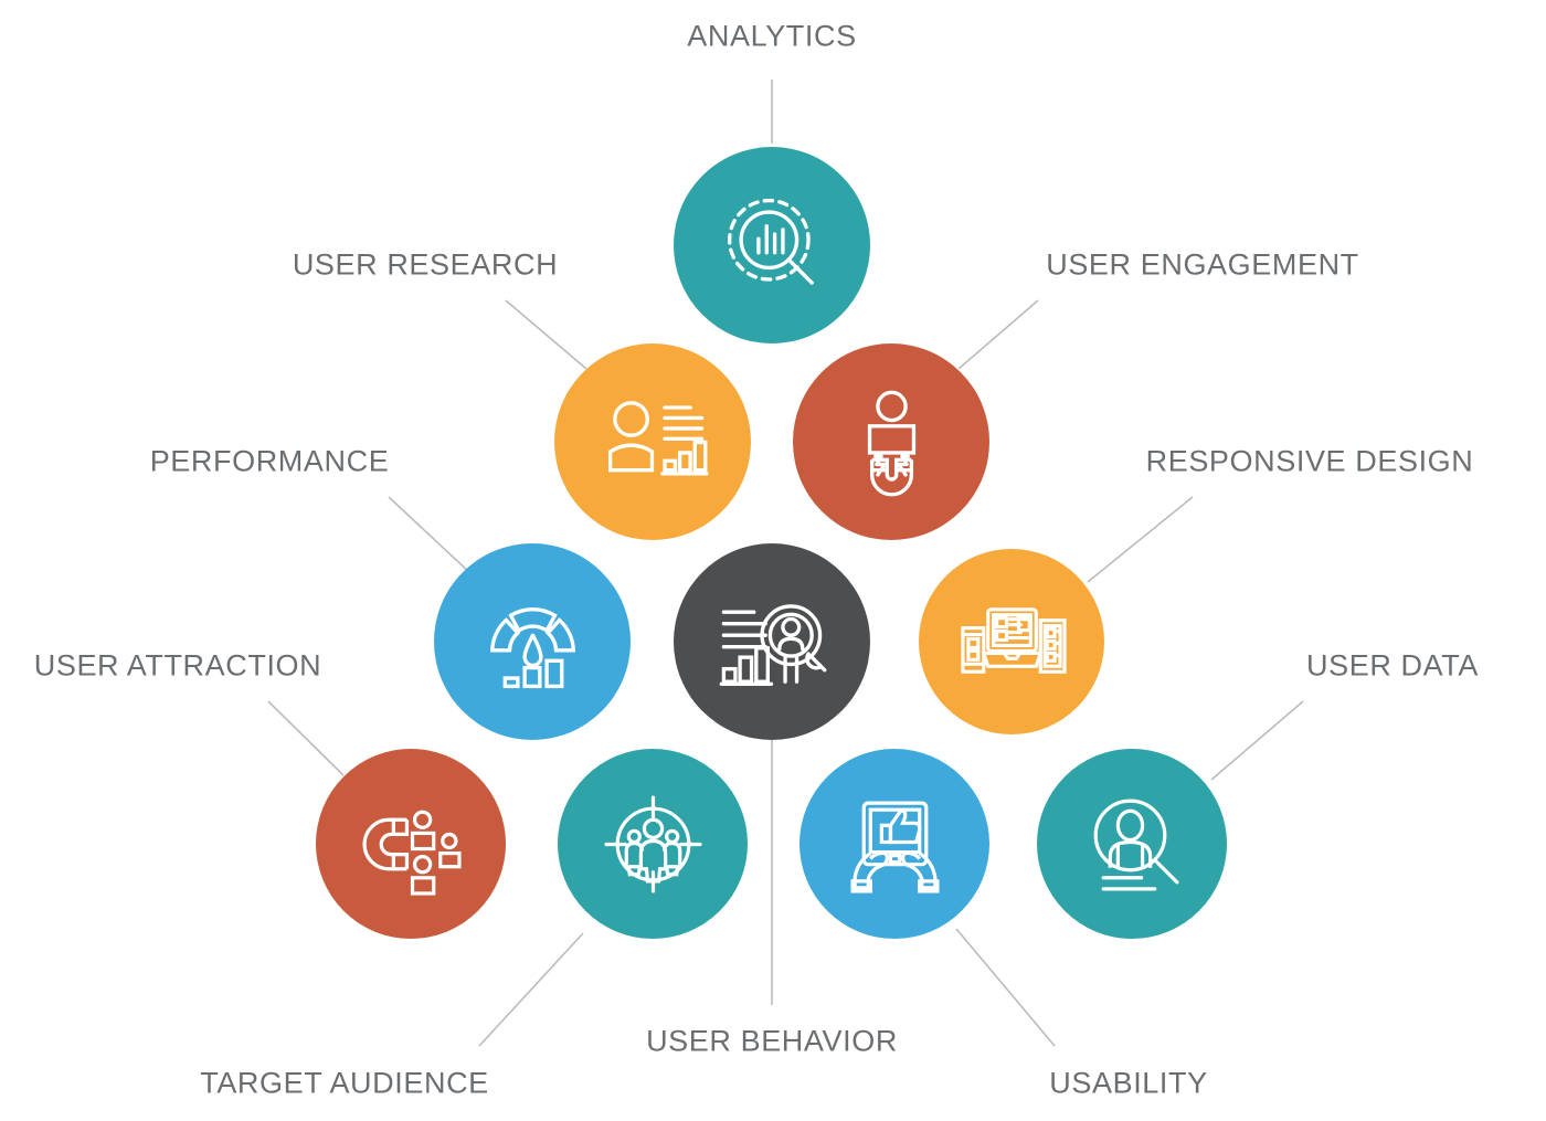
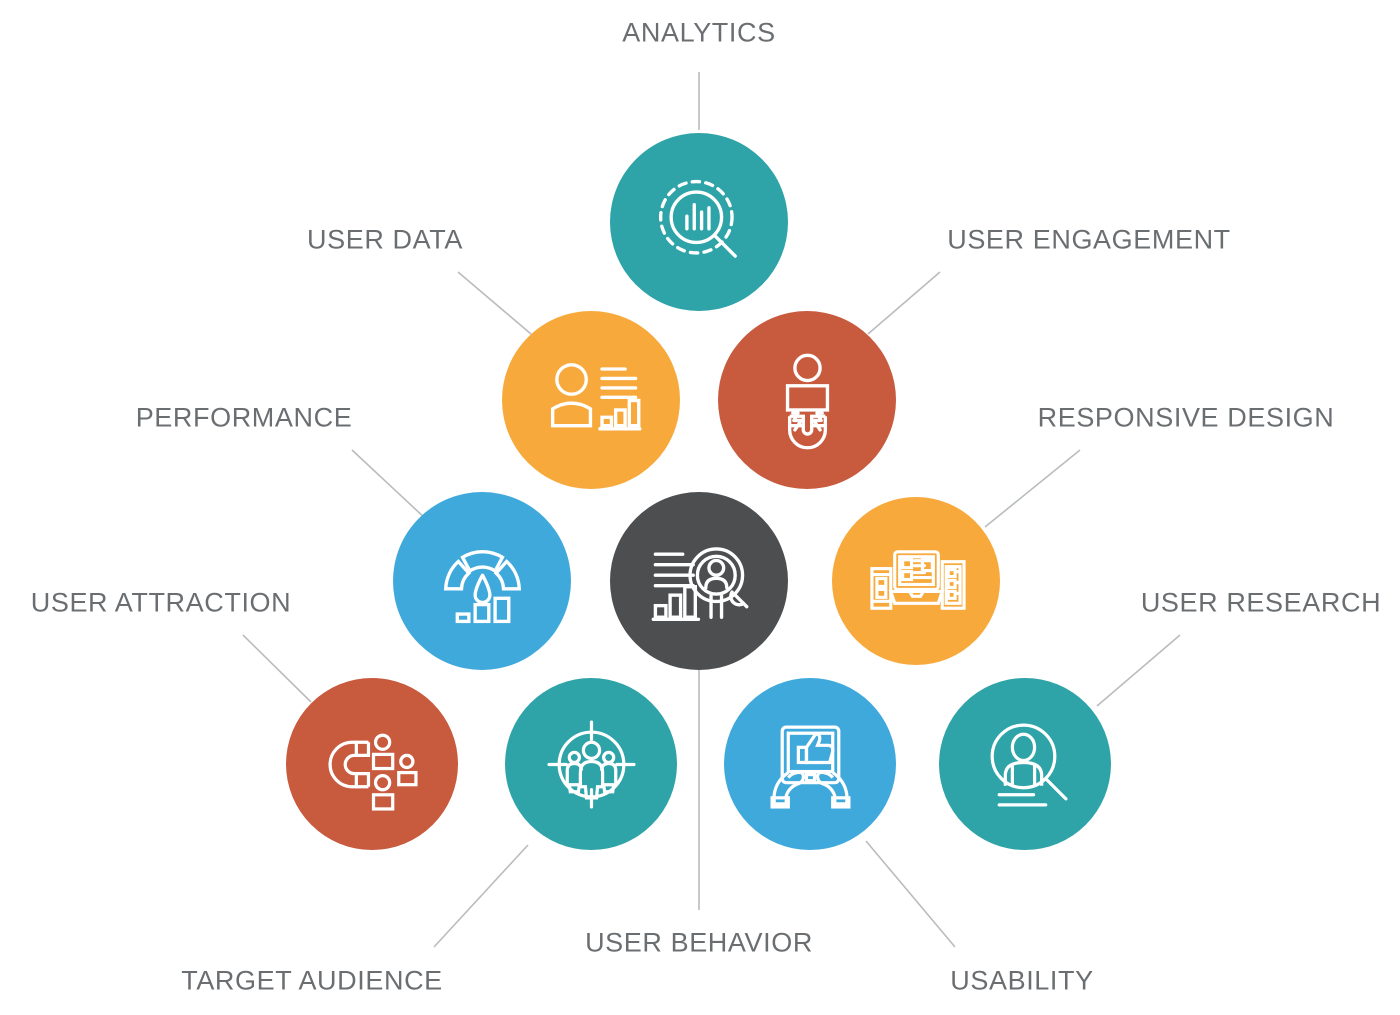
  ANALYTICS
- USER RESEARCH
+ USER DATA
  USER ENGAGEMENT
  PERFORMANCE
  RESPONSIVE DESIGN
  USER ATTRACTION
- USER DATA
+ USER RESEARCH
  TARGET AUDIENCE
  USER BEHAVIOR
  USABILITY
